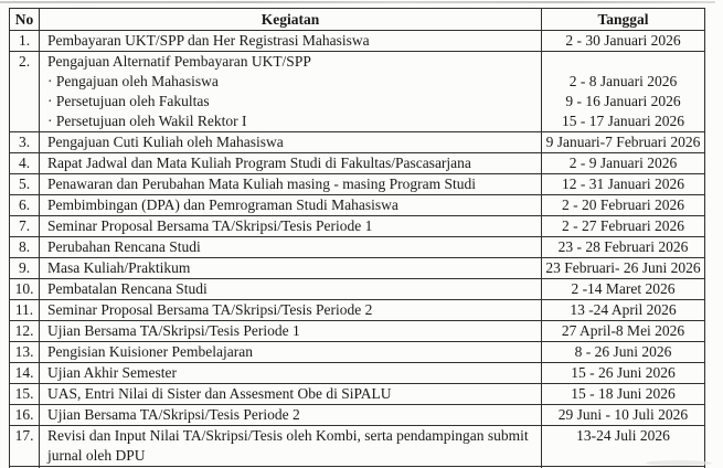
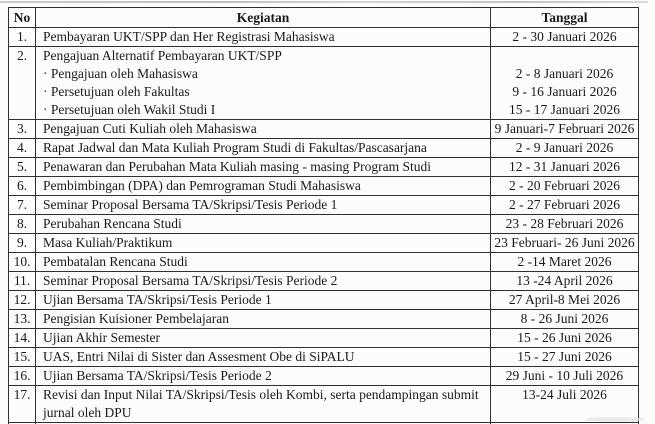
  No	Kegiatan	Tanggal
  1.	Pembayaran UKT/SPP dan Her Registrasi Mahasiswa	2 - 30 Januari 2026
- 2.	Pengajuan Alternatif Pembayaran UKT/SPP · Pengajuan oleh Mahasiswa · Persetujuan oleh Fakultas · Persetujuan oleh Wakil Rektor I	2 - 8 Januari 2026 9 - 16 Januari 2026 15 - 17 Januari 2026
+ 2.	Pengajuan Alternatif Pembayaran UKT/SPP · Pengajuan oleh Mahasiswa · Persetujuan oleh Fakultas · Persetujuan oleh Wakil Studi I	2 - 8 Januari 2026 9 - 16 Januari 2026 15 - 17 Januari 2026
  3.	Pengajuan Cuti Kuliah oleh Mahasiswa	9 Januari-7 Februari 2026
  4.	Rapat Jadwal dan Mata Kuliah Program Studi di Fakultas/Pascasarjana	2 - 9 Januari 2026
  5.	Penawaran dan Perubahan Mata Kuliah masing - masing Program Studi	12 - 31 Januari 2026
  6.	Pembimbingan (DPA) dan Pemrograman Studi Mahasiswa	2 - 20 Februari 2026
  7.	Seminar Proposal Bersama TA/Skripsi/Tesis Periode 1	2 - 27 Februari 2026
  8.	Perubahan Rencana Studi	23 - 28 Februari 2026
  9.	Masa Kuliah/Praktikum	23 Februari- 26 Juni 2026
  10.	Pembatalan Rencana Studi	2 -14 Maret 2026
  11.	Seminar Proposal Bersama TA/Skripsi/Tesis Periode 2	13 -24 April 2026
  12.	Ujian Bersama TA/Skripsi/Tesis Periode 1	27 April-8 Mei 2026
  13.	Pengisian Kuisioner Pembelajaran	8 - 26 Juni 2026
  14.	Ujian Akhir Semester	15 - 26 Juni 2026
- 15.	UAS, Entri Nilai di Sister dan Assesment Obe di SiPALU	15 - 18 Juni 2026
+ 15.	UAS, Entri Nilai di Sister dan Assesment Obe di SiPALU	15 - 27 Juni 2026
  16.	Ujian Bersama TA/Skripsi/Tesis Periode 2	29 Juni - 10 Juli 2026
  17.	Revisi dan Input Nilai TA/Skripsi/Tesis oleh Kombi, serta pendampingan submit jurnal oleh DPU	13-24 Juli 2026
